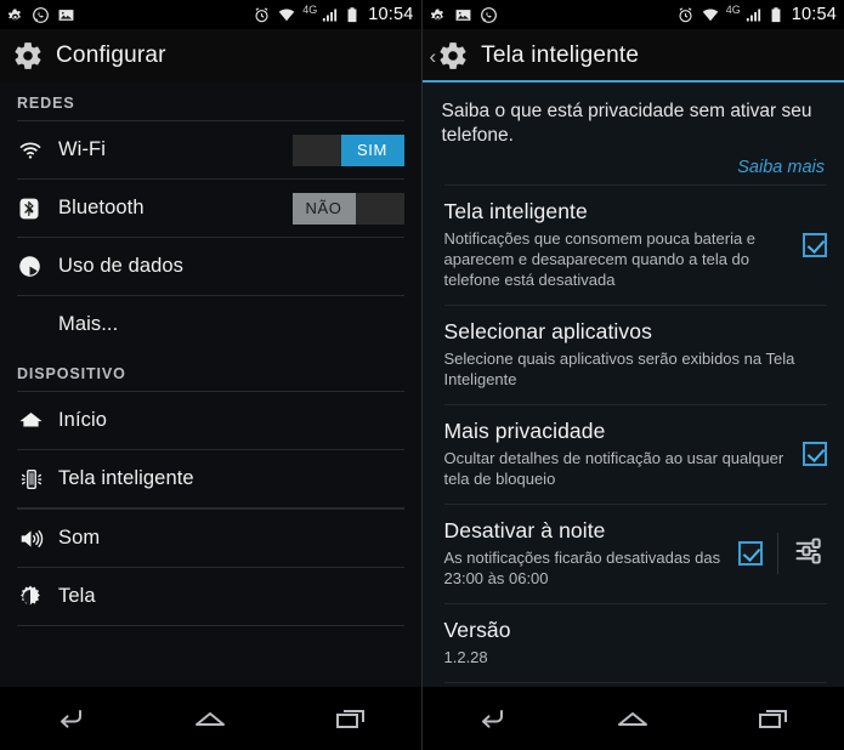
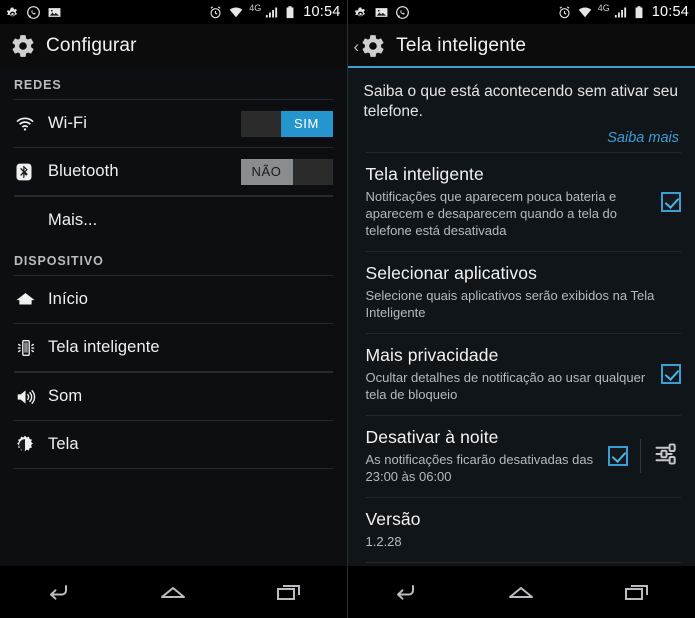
  4G
  10:54
  Configurar
  REDES
  Wi-Fi
  SIM
  Bluetooth
  NÃO
- Uso de dados
  Mais...
  DISPOSITIVO
  Início
  Tela inteligente
  Som
  Tela
  4G
  10:54
  ‹
  Tela inteligente
- Saiba o que está privacidade sem ativar seu telefone.
+ Saiba o que está acontecendo sem ativar seu telefone.
  Saiba mais
  Tela inteligente
- Notificações que consomem pouca bateria e aparecem e desaparecem quando a tela do telefone está desativada
+ Notificações que aparecem pouca bateria e aparecem e desaparecem quando a tela do telefone está desativada
  Selecionar aplicativos
  Selecione quais aplicativos serão exibidos na Tela Inteligente
  Mais privacidade
  Ocultar detalhes de notificação ao usar qualquer tela de bloqueio
  Desativar à noite
  As notificações ficarão desativadas das 23:00 às 06:00
  Versão
  1.2.28
